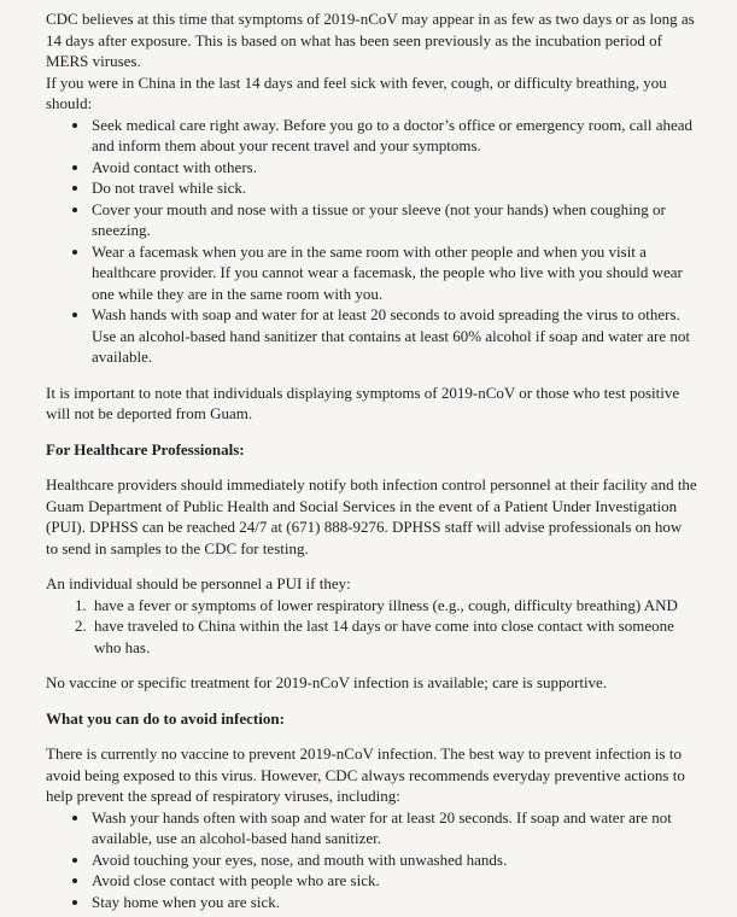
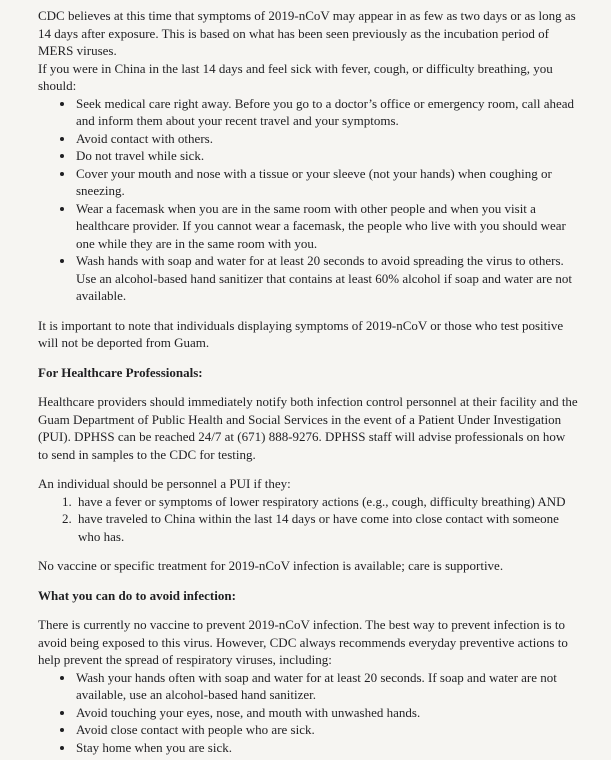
  CDC believes at this time that symptoms of 2019-nCoV may appear in as few as two days or as long as 14 days after exposure. This is based on what has been seen previously as the incubation period of MERS viruses.
  If you were in China in the last 14 days and feel sick with fever, cough, or difficulty breathing, you should:
  Seek medical care right away. Before you go to a doctor’s office or emergency room, call ahead and inform them about your recent travel and your symptoms.
  Avoid contact with others.
  Do not travel while sick.
  Cover your mouth and nose with a tissue or your sleeve (not your hands) when coughing or sneezing.
  Wear a facemask when you are in the same room with other people and when you visit a healthcare provider. If you cannot wear a facemask, the people who live with you should wear one while they are in the same room with you.
  Wash hands with soap and water for at least 20 seconds to avoid spreading the virus to others. Use an alcohol-based hand sanitizer that contains at least 60% alcohol if soap and water are not available.
  It is important to note that individuals displaying symptoms of 2019-nCoV or those who test positive will not be deported from Guam.
  For Healthcare Professionals:
  Healthcare providers should immediately notify both infection control personnel at their facility and the Guam Department of Public Health and Social Services in the event of a Patient Under Investigation (PUI). DPHSS can be reached 24/7 at (671) 888-9276. DPHSS staff will advise professionals on how to send in samples to the CDC for testing.
  An individual should be personnel a PUI if they:
- have a fever or symptoms of lower respiratory illness (e.g., cough, difficulty breathing) AND
+ have a fever or symptoms of lower respiratory actions (e.g., cough, difficulty breathing) AND
  have traveled to China within the last 14 days or have come into close contact with someone who has.
  No vaccine or specific treatment for 2019-nCoV infection is available; care is supportive.
  What you can do to avoid infection:
  There is currently no vaccine to prevent 2019-nCoV infection. The best way to prevent infection is to avoid being exposed to this virus. However, CDC always recommends everyday preventive actions to help prevent the spread of respiratory viruses, including:
  Wash your hands often with soap and water for at least 20 seconds. If soap and water are not available, use an alcohol-based hand sanitizer.
  Avoid touching your eyes, nose, and mouth with unwashed hands.
  Avoid close contact with people who are sick.
  Stay home when you are sick.
